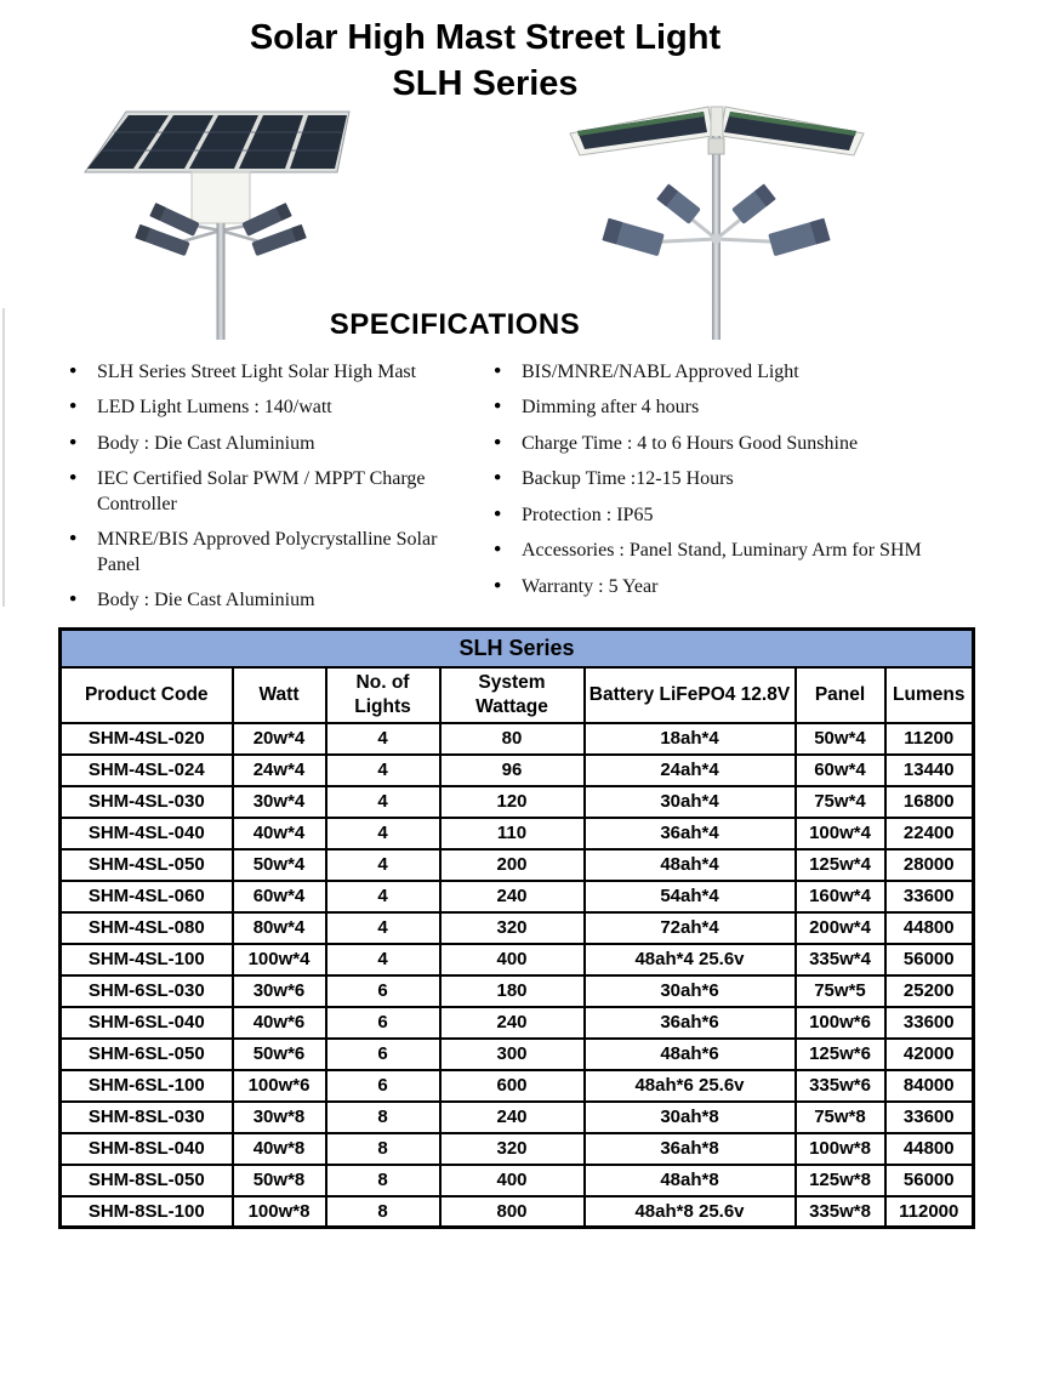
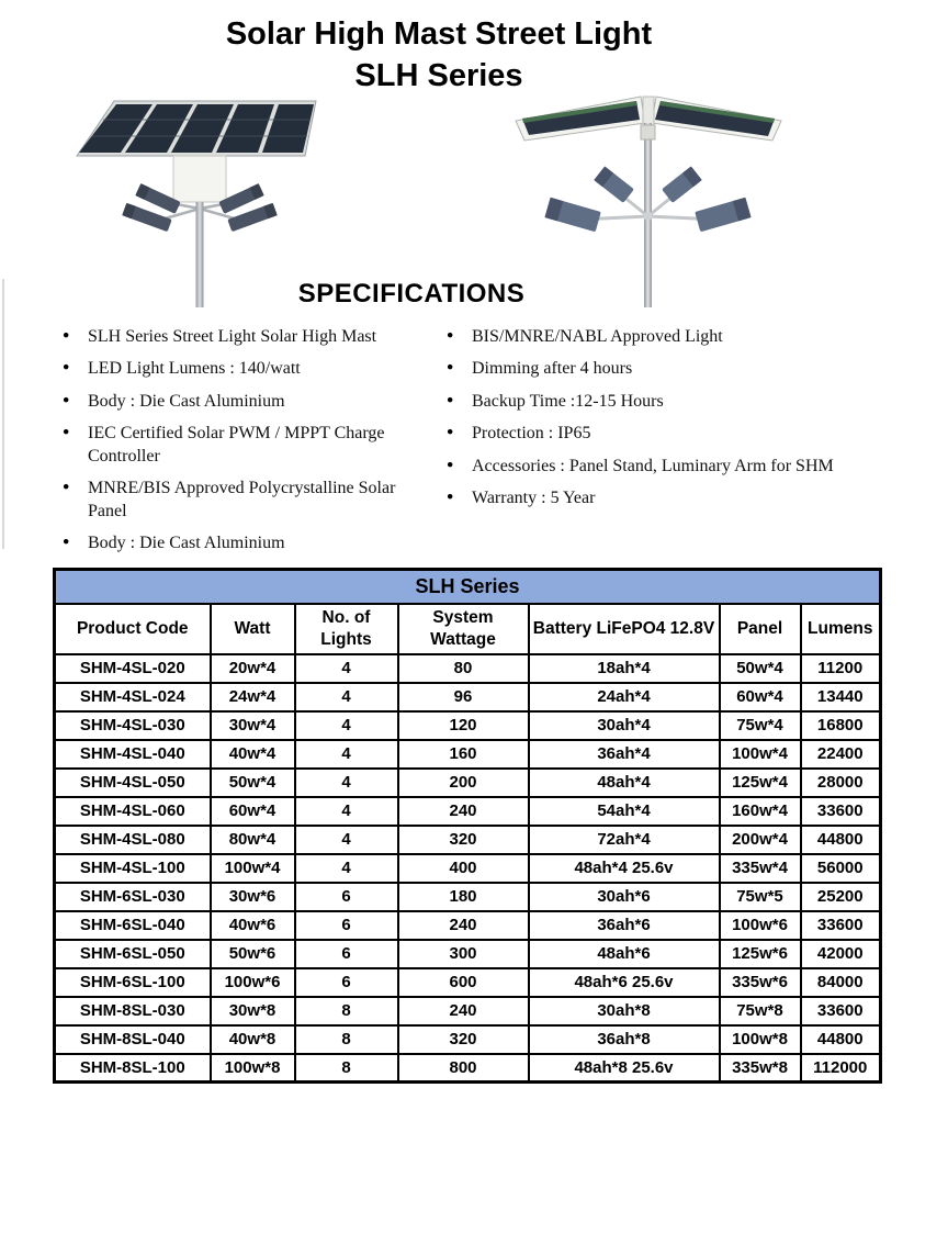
  Solar High Mast Street Light
  SLH Series
  SPECIFICATIONS
  SLH Series Street Light Solar High Mast
  LED Light Lumens : 140/watt
  Body : Die Cast Aluminium
  IEC Certified Solar PWM / MPPT Charge Controller
  MNRE/BIS Approved Polycrystalline Solar Panel
  Body : Die Cast Aluminium
  BIS/MNRE/NABL Approved Light
  Dimming after 4 hours
- Charge Time : 4 to 6 Hours Good Sunshine
  Backup Time :12-15 Hours
  Protection : IP65
  Accessories : Panel Stand, Luminary Arm for SHM
  Warranty : 5 Year
  SLH Series
  Product Code	Watt	No. of Lights	System Wattage	Battery LiFePO4 12.8V	Panel	Lumens
  SHM-4SL-020	20w*4	4	80	18ah*4	50w*4	11200
  SHM-4SL-024	24w*4	4	96	24ah*4	60w*4	13440
  SHM-4SL-030	30w*4	4	120	30ah*4	75w*4	16800
- SHM-4SL-040	40w*4	4	110	36ah*4	100w*4	22400
+ SHM-4SL-040	40w*4	4	160	36ah*4	100w*4	22400
  SHM-4SL-050	50w*4	4	200	48ah*4	125w*4	28000
  SHM-4SL-060	60w*4	4	240	54ah*4	160w*4	33600
  SHM-4SL-080	80w*4	4	320	72ah*4	200w*4	44800
  SHM-4SL-100	100w*4	4	400	48ah*4 25.6v	335w*4	56000
  SHM-6SL-030	30w*6	6	180	30ah*6	75w*5	25200
  SHM-6SL-040	40w*6	6	240	36ah*6	100w*6	33600
  SHM-6SL-050	50w*6	6	300	48ah*6	125w*6	42000
  SHM-6SL-100	100w*6	6	600	48ah*6 25.6v	335w*6	84000
  SHM-8SL-030	30w*8	8	240	30ah*8	75w*8	33600
  SHM-8SL-040	40w*8	8	320	36ah*8	100w*8	44800
- SHM-8SL-050	50w*8	8	400	48ah*8	125w*8	56000
  SHM-8SL-100	100w*8	8	800	48ah*8 25.6v	335w*8	112000
